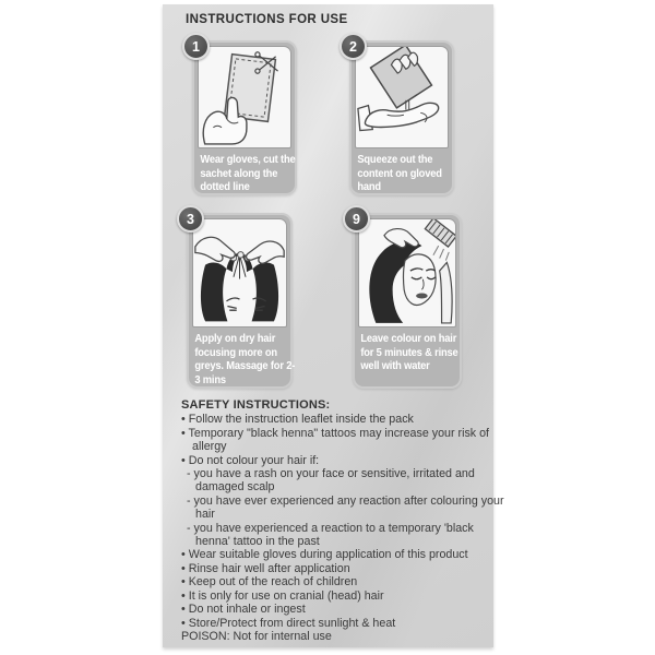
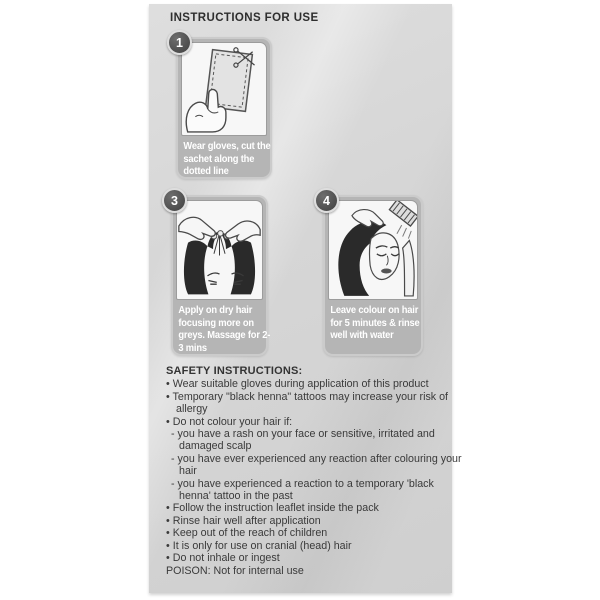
  INSTRUCTIONS FOR USE
  1
  Wear gloves, cut the sachet along the dotted line
- 2
- Squeeze out the content on gloved hand
  3
  Apply on dry hair focusing more on greys. Massage for 2-3 mins
- 9
+ 4
  Leave colour on hair for 5 minutes & rinse well with water
  SAFETY INSTRUCTIONS:
- • Follow the instruction leaflet inside the pack
+ • Wear suitable gloves during application of this product
  • Temporary "black henna" tattoos may increase your risk of allergy
  • Do not colour your hair if:
  - you have a rash on your face or sensitive, irritated and damaged scalp
  - you have ever experienced any reaction after colouring your hair
  - you have experienced a reaction to a temporary 'black henna' tattoo in the past
- • Wear suitable gloves during application of this product
+ • Follow the instruction leaflet inside the pack
  • Rinse hair well after application
  • Keep out of the reach of children
  • It is only for use on cranial (head) hair
  • Do not inhale or ingest
- • Store/Protect from direct sunlight & heat
  POISON: Not for internal use
